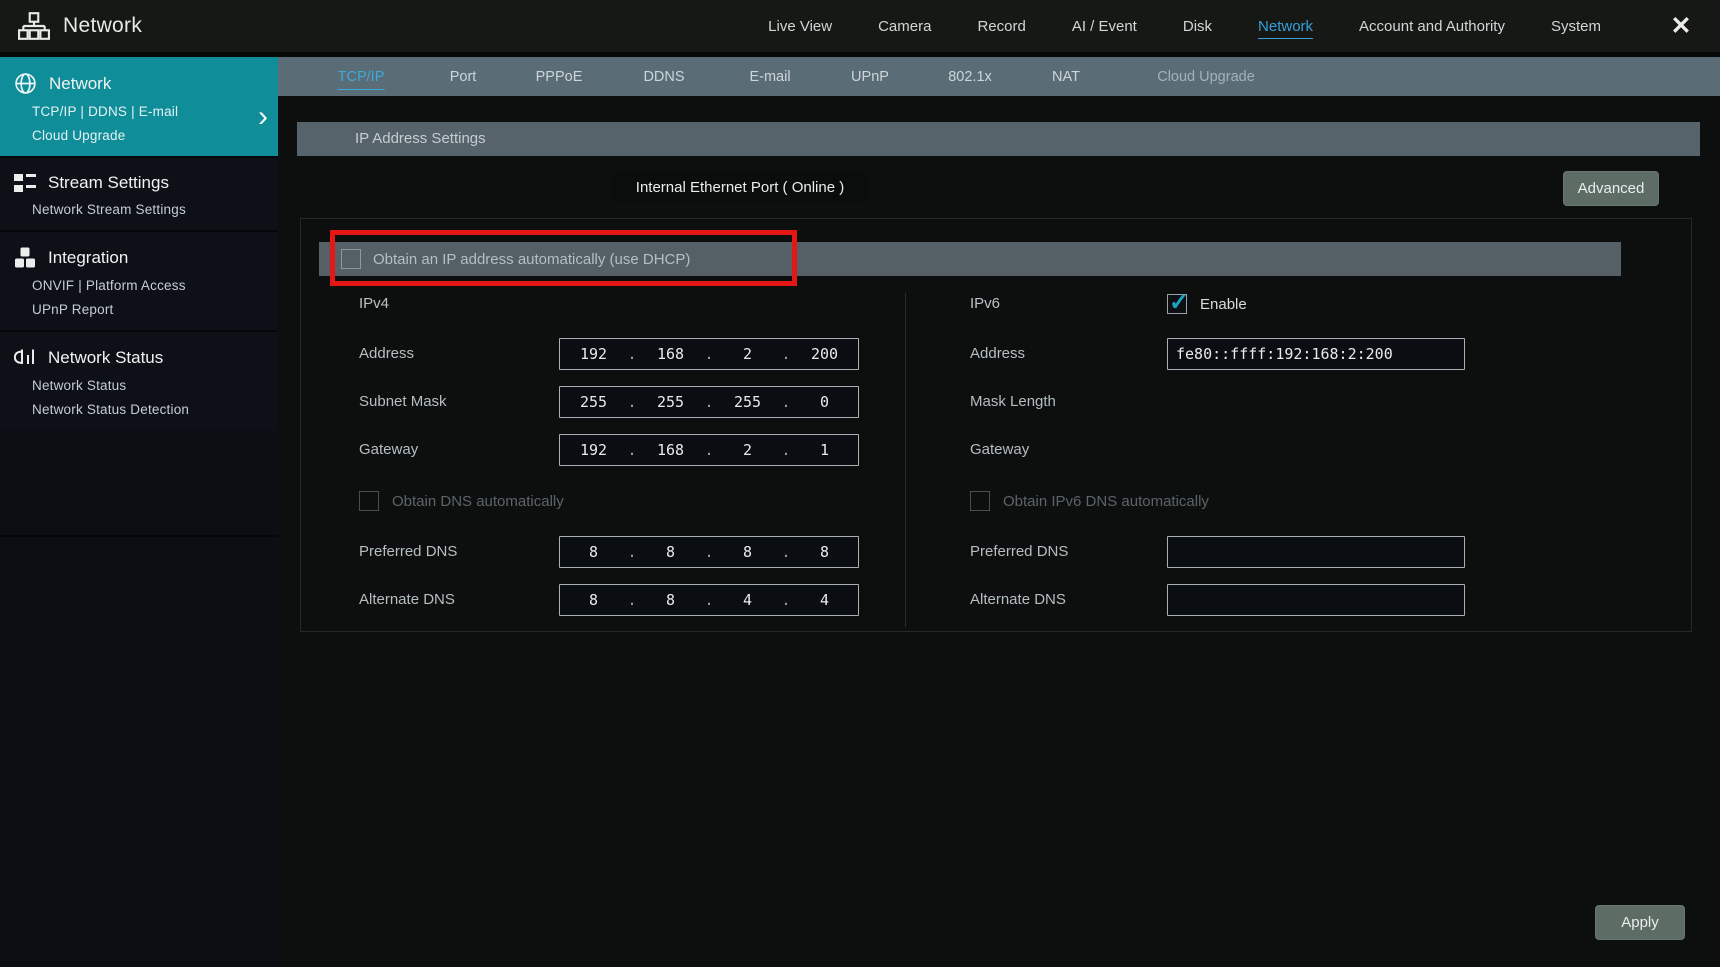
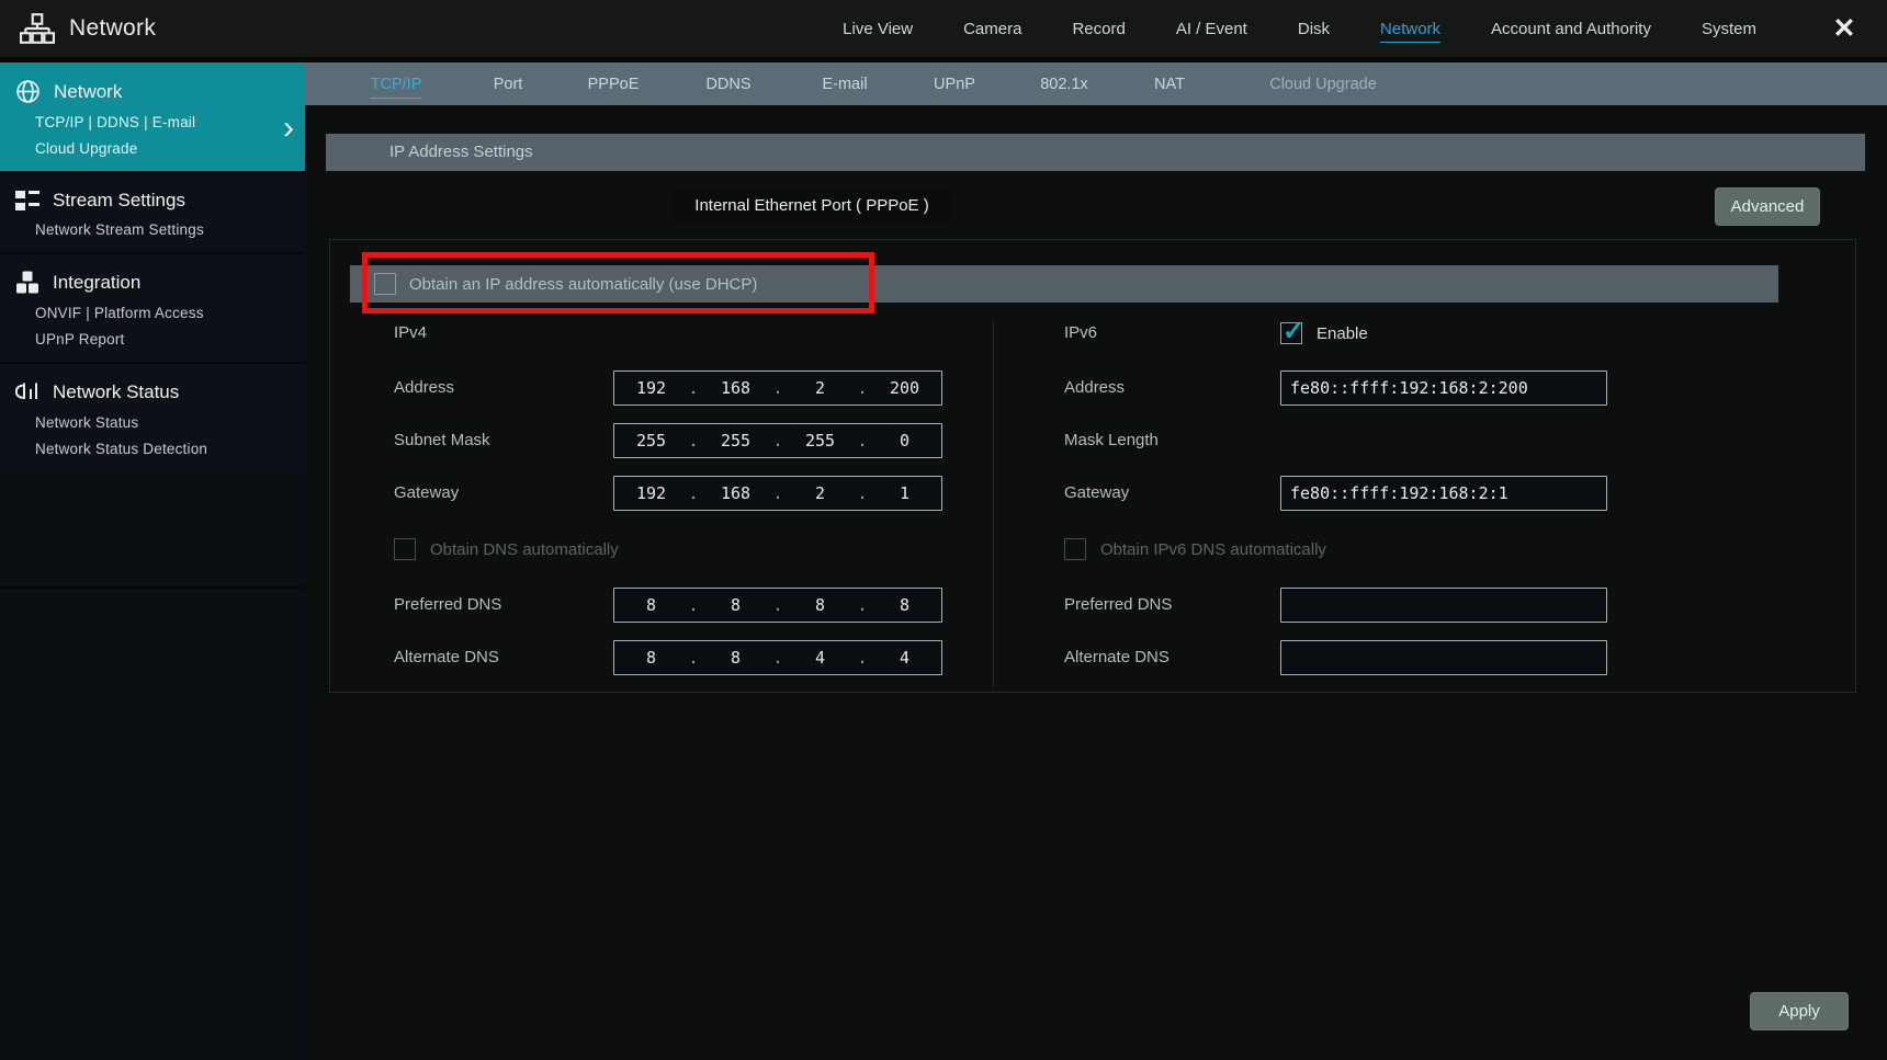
  Network
  Live View
  Camera
  Record
  AI / Event
  Disk
  Network
  Account and Authority
  System
  ✕
  Network
  TCP/IP | DDNS | E-mail
  Cloud Upgrade
  ›
  Stream Settings
  Network Stream Settings
  Integration
  ONVIF | Platform Access
  UPnP Report
  Network Status
  Network Status
  Network Status Detection
  TCP/IP
  Port
  PPPoE
  DDNS
  E-mail
  UPnP
  802.1x
  NAT
  Cloud Upgrade
  IP Address Settings
- Internal Ethernet Port ( Online )
+ Internal Ethernet Port ( PPPoE )
  Advanced
  Obtain an IP address automatically (use DHCP)
  IPv4
  Address
  192
  .
  168
  .
  2
  .
  200
  Subnet Mask
  255
  .
  255
  .
  255
  .
  0
  Gateway
  192
  .
  168
  .
  2
  .
  1
  Obtain DNS automatically
  Preferred DNS
  8
  .
  8
  .
  8
  .
  8
  Alternate DNS
  8
  .
  8
  .
  4
  .
  4
  IPv6
  ✓
  Enable
  Address
  fe80::ffff:192:168:2:200
  Mask Length
  Gateway
+ fe80::ffff:192:168:2:1
  Obtain IPv6 DNS automatically
  Preferred DNS
  Alternate DNS
  Apply
